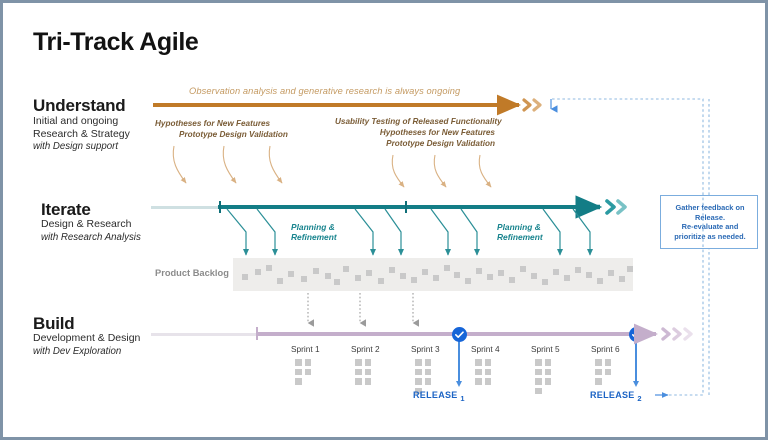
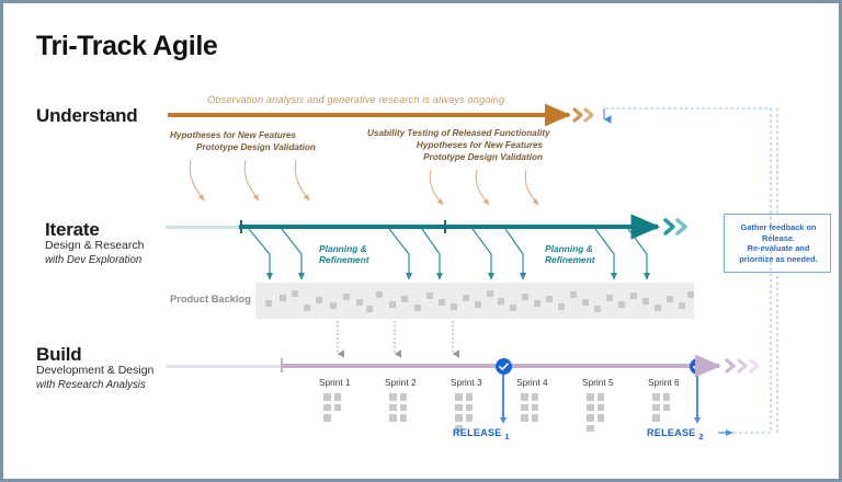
  Tri-Track Agile
  Understand
- Initial and ongoing
- Research & Strategy
- with Design support
  Observation analysis and generative research is always ongoing
  Hypotheses for New Features
  Prototype Design Validation
  Usability Testing of Released Functionali
  Hypotheses for New Features
  Prototype Design Validation
  Iterate
  Design & Research
- with Research Analysis
+ with Dev Exploration
  Planning &
  Refinement
  Planning &
  Refinement
  Product Backlog
  Build
  Development & Design
- with Dev Exploration
+ with Research Analysis
  Sprint 1
  Sprint 2
  Sprint 3
  Sprint 4
  Sprint 5
  Sprint 6
  RELEASE 1
  RELEASE 2
  Gather feedback on
  Release.
  Re-evaluate and
  prioritiz as needed.
